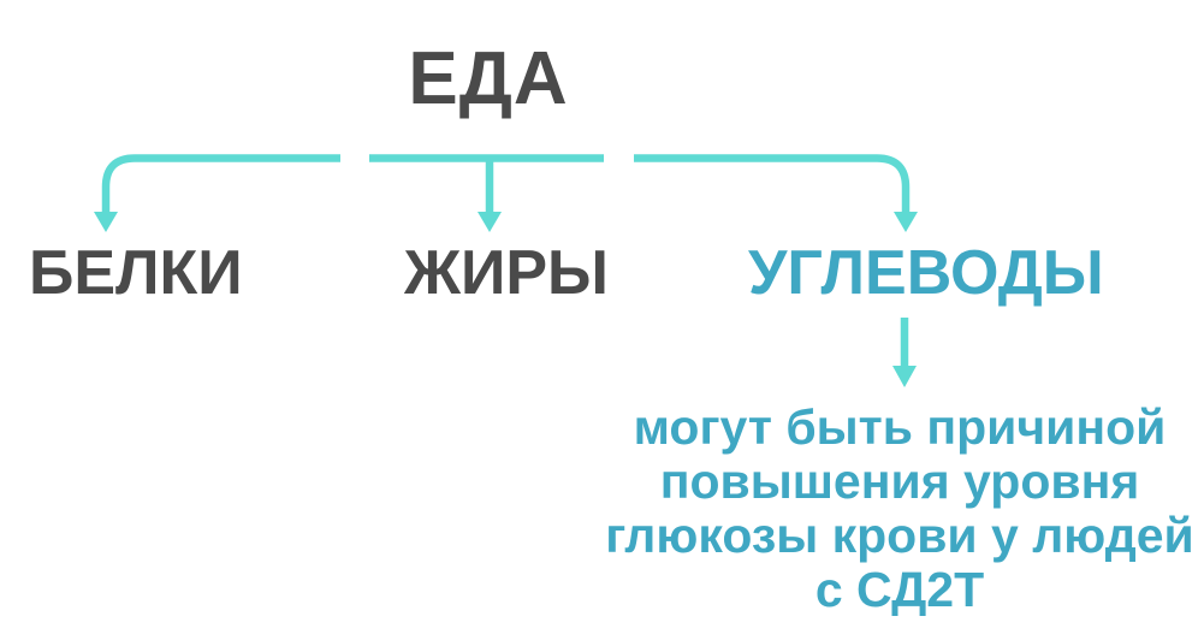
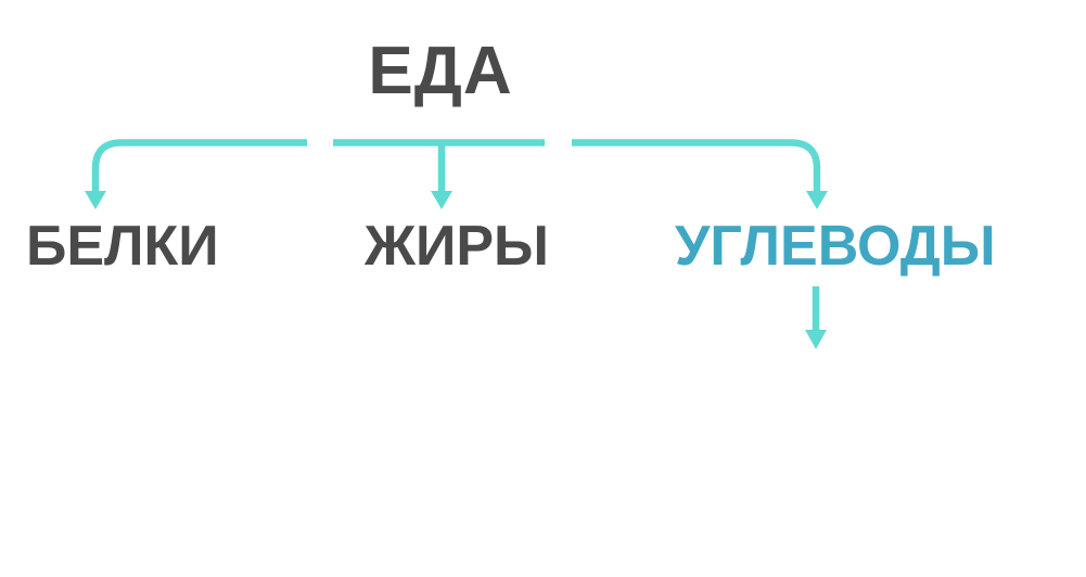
  ЕДА
  БЕЛКИ
  ЖИРЫ
  УГЛЕВОДЫ
- могут быть причиной
- повышения уровня
- глюкозы крови у людей
- с СД2Т
